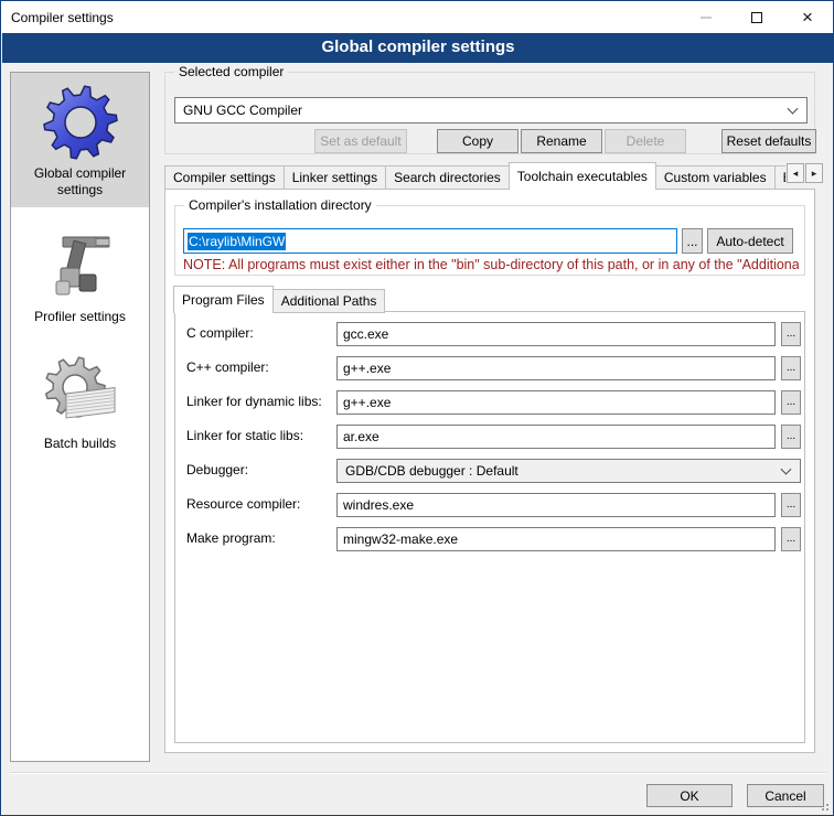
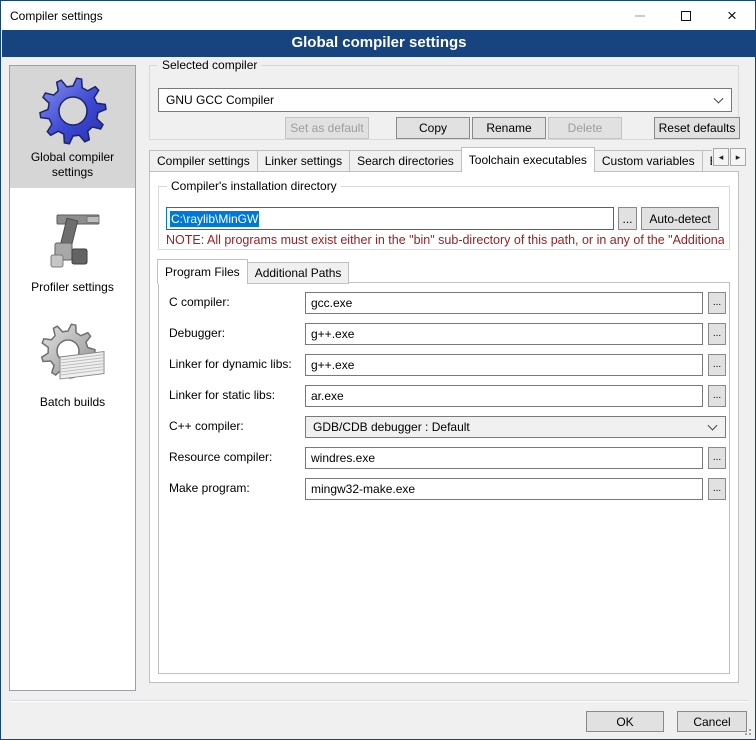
  Compiler settings
  ×
  Global compiler settings
  Global compiler settings
  Profiler settings
  Batch builds
  Selected compiler
  GNU GCC Compiler
  Set as default
  Copy
  Rename
  Delete
  Reset defaults
  Compiler settings
  Linker settings
  Search directories
  Toolchain executables
  Custom variables
  ◂
  ▸
  Compiler's installation directory
  C:\raylib\MinGW
  ...
  Auto-detect
  NOTE: All programs must exist either in the "bin" sub-directory of this path, or in any of the "Additiona
  Program Files
  Additional Paths
  C compiler:
  gcc.exe
  ...
- C++ compiler:
+ Debugger:
  g++.exe
  ...
  Linker for dynamic libs:
  g++.exe
  ...
  Linker for static libs:
  ar.exe
  ...
- Debugger:
+ C++ compiler:
  GDB/CDB debugger : Default
  Resource compiler:
  windres.exe
  ...
  Make program:
  mingw32-make.exe
  ...
  OK
  Cancel
